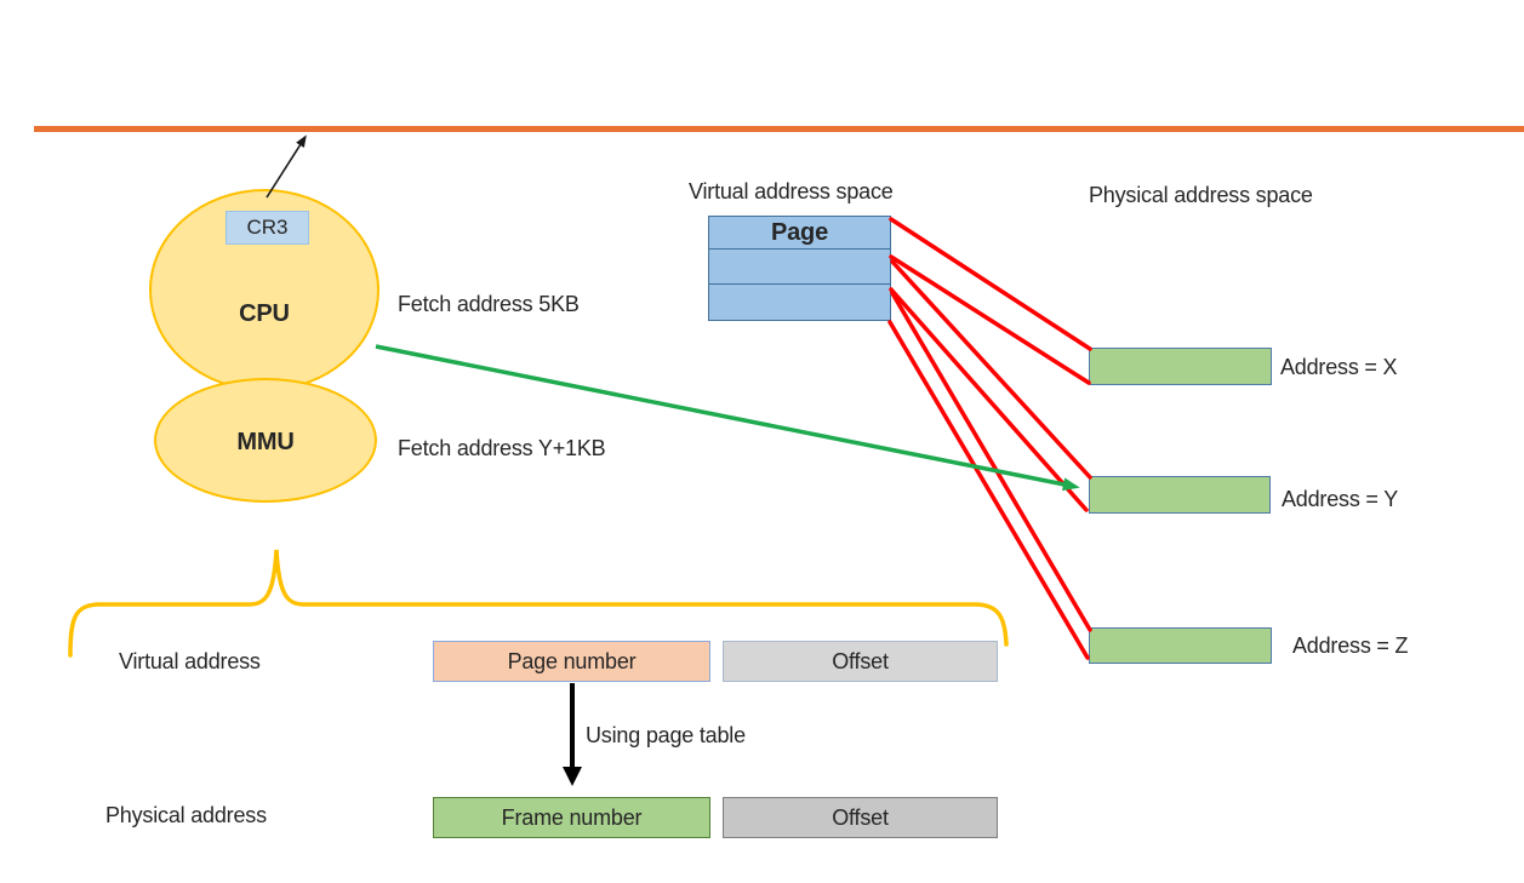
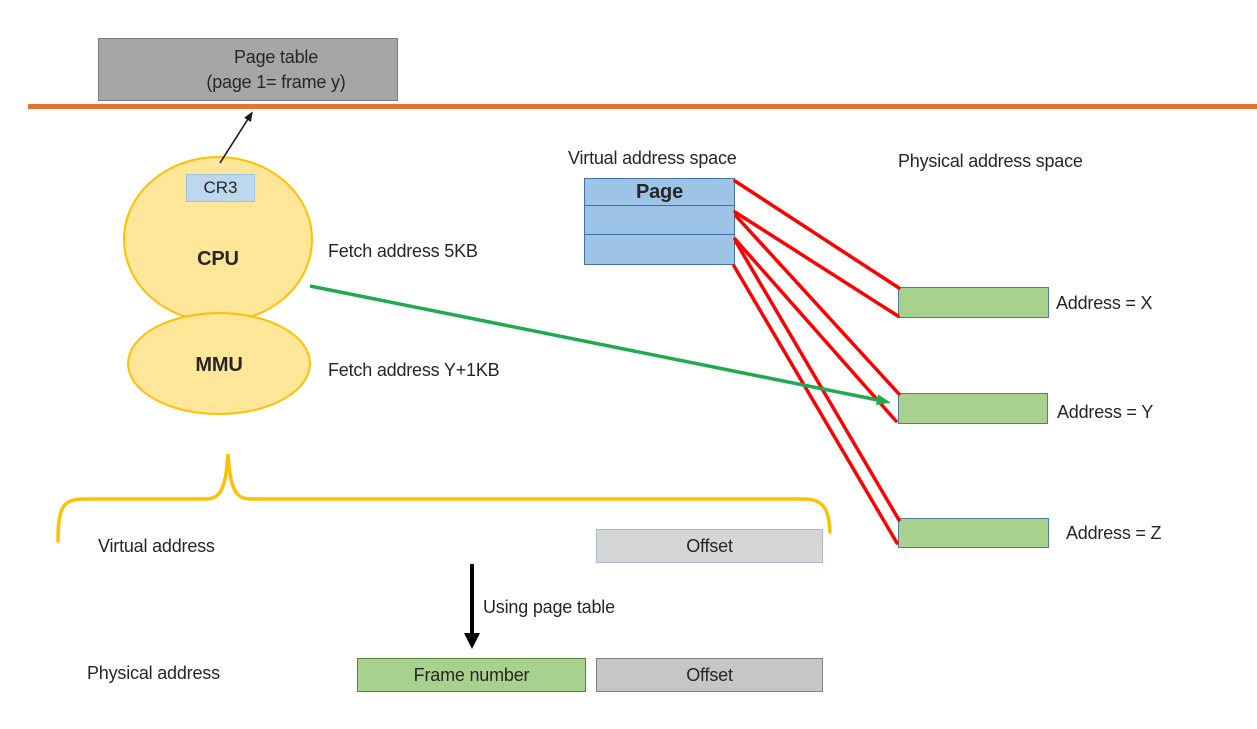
+ Page table
+ (page 1= frame y)
  CR3
  CPU
  MMU
  Fetch address 5KB
  Fetch address Y+1KB
  Virtual address space
  Page
  Physical address space
  Address = X
  Address = Y
  Address = Z
  Virtual address
- Page number
  Offset
  Using page table
  Physical address
  Frame number
  Offset
